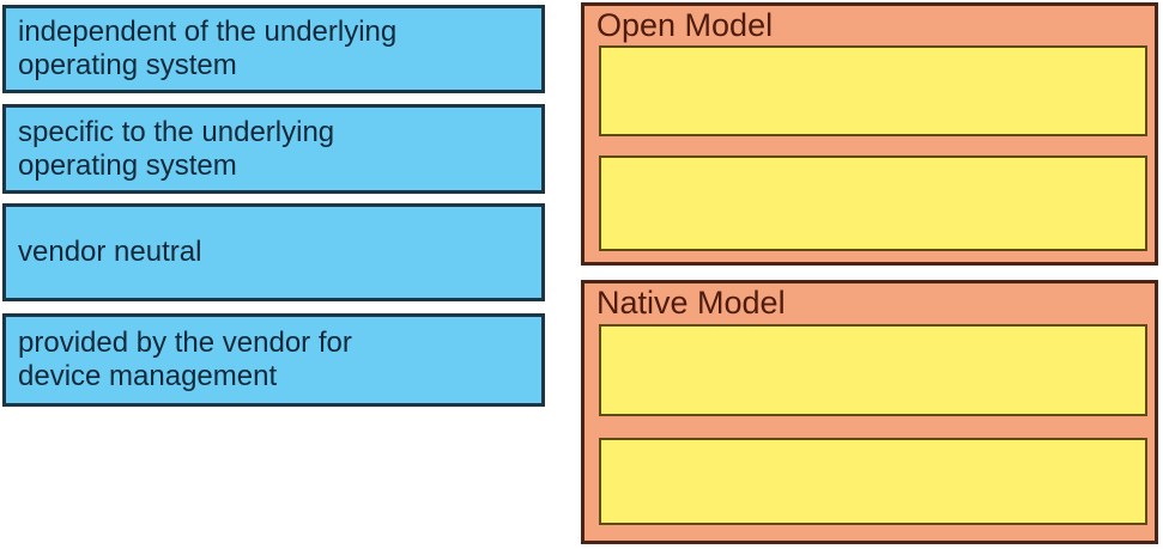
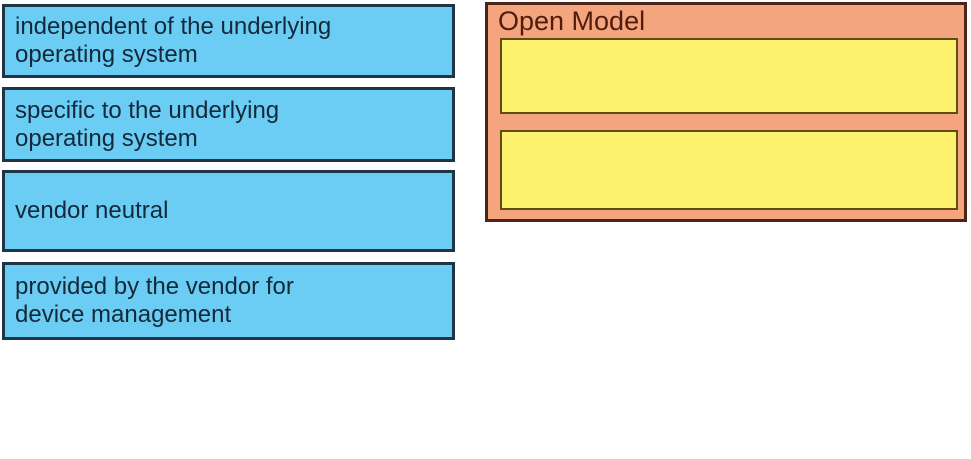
  independent of the underlying
  operating system
  specific to the underlying
  operating system
  vendor neutral
  provided by the vendor for
  device management
  Open Model
- Native Model
